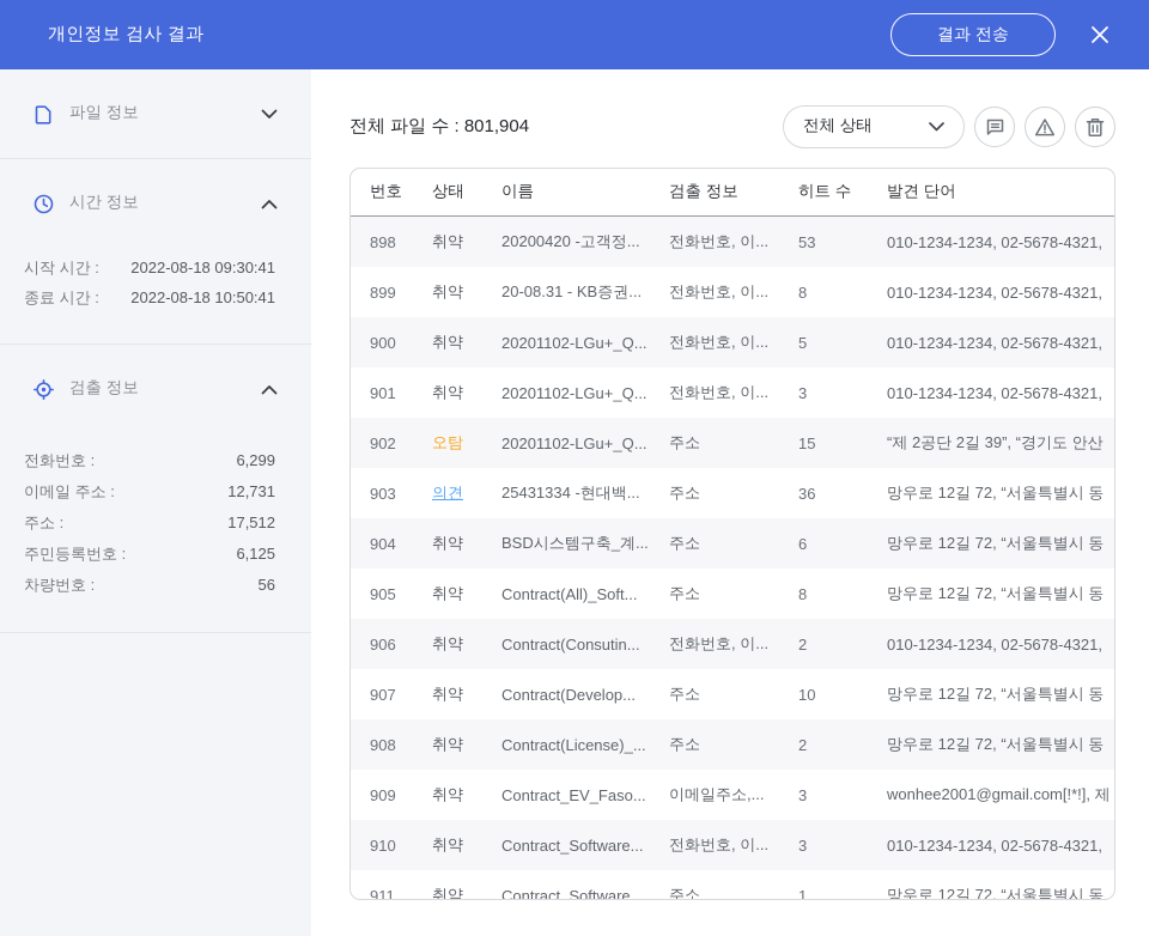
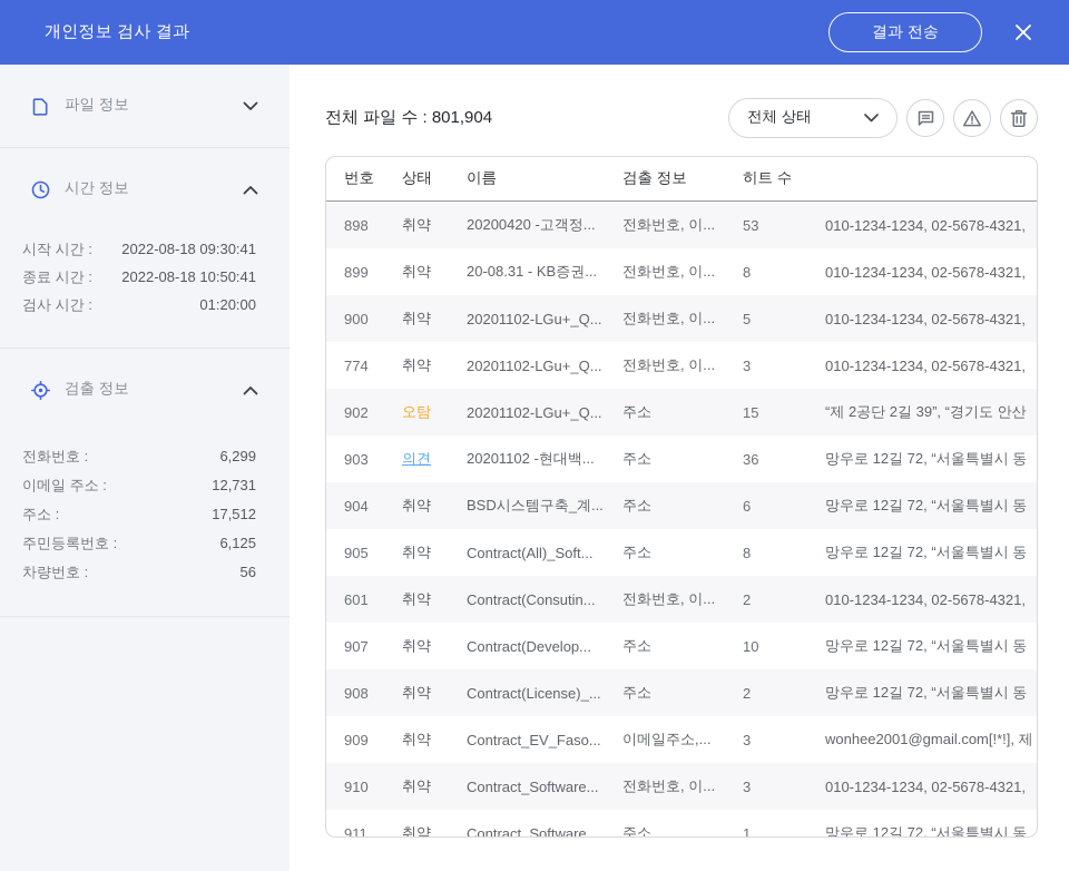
  개인정보 검사 결과
  결과 전송
  파일 정보
  시간 정보
  시작 시간 :
  2022-08-18 09:30:41
  종료 시간 :
  2022-08-18 10:50:41
+ 검사 시간 :
+ 01:20:00
  검출 정보
  전화번호 :
  6,299
  이메일 주소 :
  12,731
  주소 :
  17,512
  주민등록번호 :
  6,125
  차량번호 :
  56
  전체 파일 수 : 801,904
  전체 상태
  번호
  상태
  이름
  검출 정보
  히트 수
- 발견 단어
  898
  취약
  20200420 -고객정...
  전화번호, 이...
  53
  010-1234-1234, 02-5678-4321,
  899
  취약
  20-08.31 - KB증권...
  전화번호, 이...
  8
  010-1234-1234, 02-5678-4321,
  900
  취약
  20201102-LGu+_Q...
  전화번호, 이...
  5
  010-1234-1234, 02-5678-4321,
- 901
+ 774
  취약
  20201102-LGu+_Q...
  전화번호, 이...
  3
  010-1234-1234, 02-5678-4321,
  902
  오탐
  20201102-LGu+_Q...
  주소
  15
  “제 2공단 2길 39”, “경기도 안산
  903
  의견
- 25431334 -현대백...
+ 20201102 -현대백...
  주소
  36
  망우로 12길 72, “서울특별시 동
  904
  취약
  BSD시스템구축_계...
  주소
  6
  망우로 12길 72, “서울특별시 동
  905
  취약
  Contract(All)_Soft...
  주소
  8
  망우로 12길 72, “서울특별시 동
- 906
+ 601
  취약
  Contract(Consutin...
  전화번호, 이...
  2
  010-1234-1234, 02-5678-4321,
  907
  취약
  Contract(Develop...
  주소
  10
  망우로 12길 72, “서울특별시 동
  908
  취약
  Contract(License)_...
  주소
  2
  망우로 12길 72, “서울특별시 동
  909
  취약
  Contract_EV_Faso...
  이메일주소,...
  3
  wonhee2001@gmail.com[!*!], 제
  910
  취약
  Contract_Software...
  전화번호, 이...
  3
  010-1234-1234, 02-5678-4321,
  911
  취약
  Contract_Software...
  주소
  1
  망우로 12길 72, “서울특별시 동
